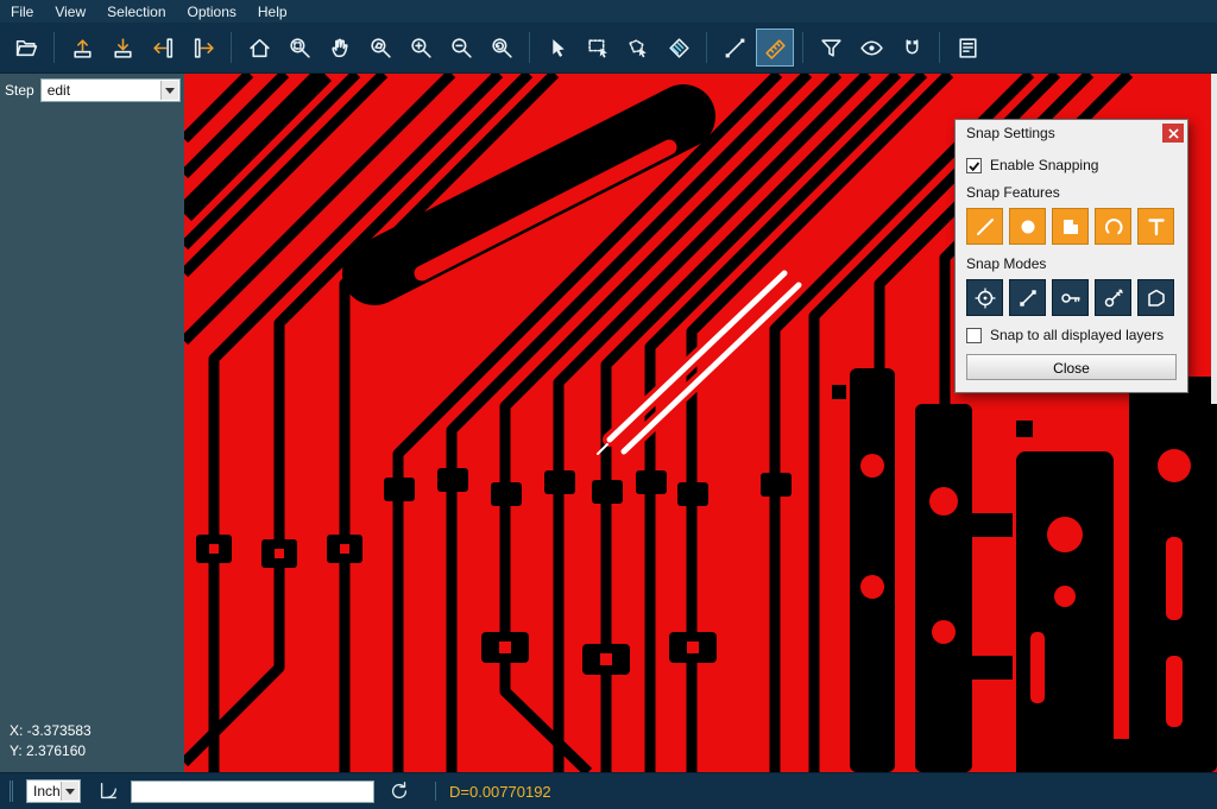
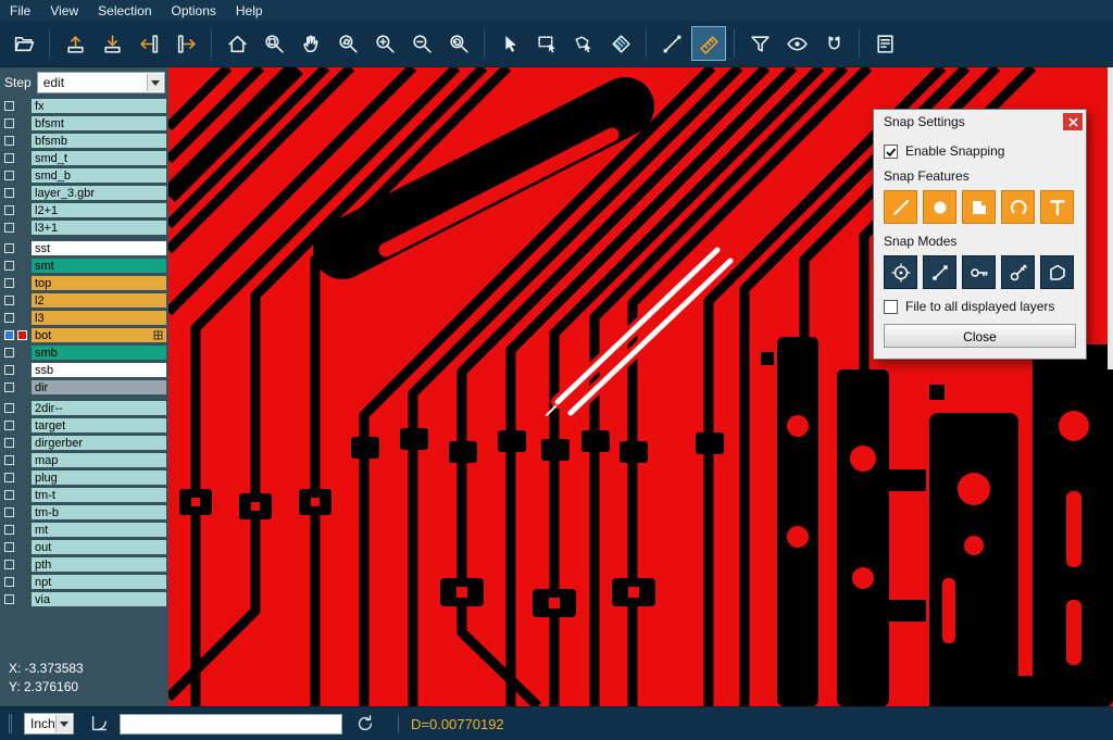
  File
  View
  Selection
  Options
  Help
  Step
  edit
+ fx
+ bfsmt
+ bfsmb
+ smd_t
+ smd_b
+ layer_3.gbr
+ l2+1
+ l3+1
+ sst
+ smt
+ top
+ l2
+ l3
+ bot
+ smb
+ ssb
+ dir
+ 2dir--
+ target
+ dirgerber
+ map
+ plug
+ tm-t
+ tm-b
+ mt
+ out
+ pth
+ npt
+ via
  X: -3.373583
  Y: 2.376160
  Snap Settings
  Enable Snapping
  Snap Features
  Snap Modes
- Snap to all displayed layers
+ File to all displayed layers
  Close
  Inch
  D=0.00770192
